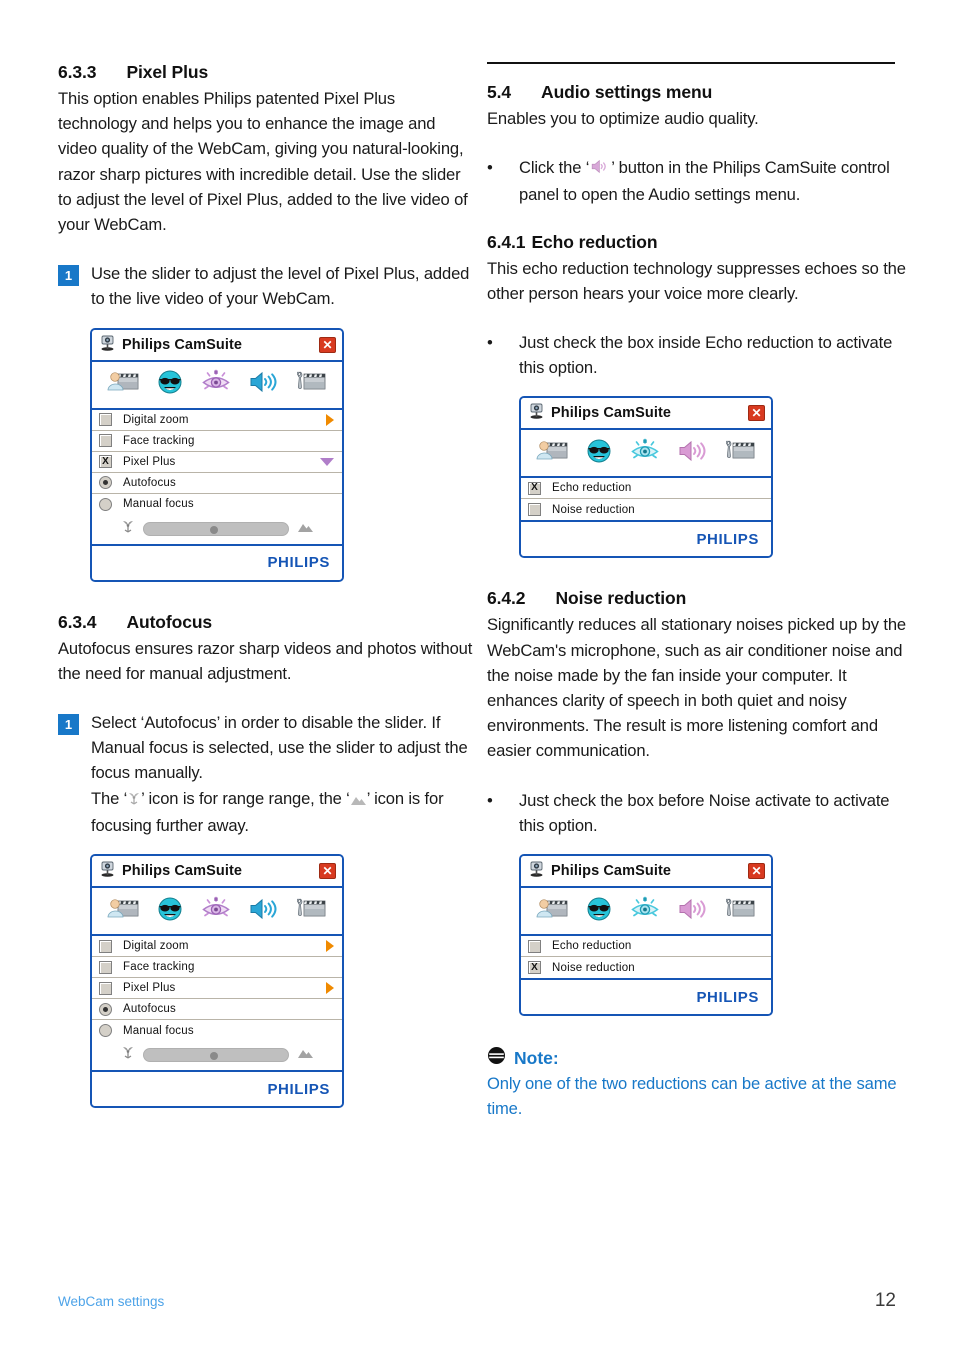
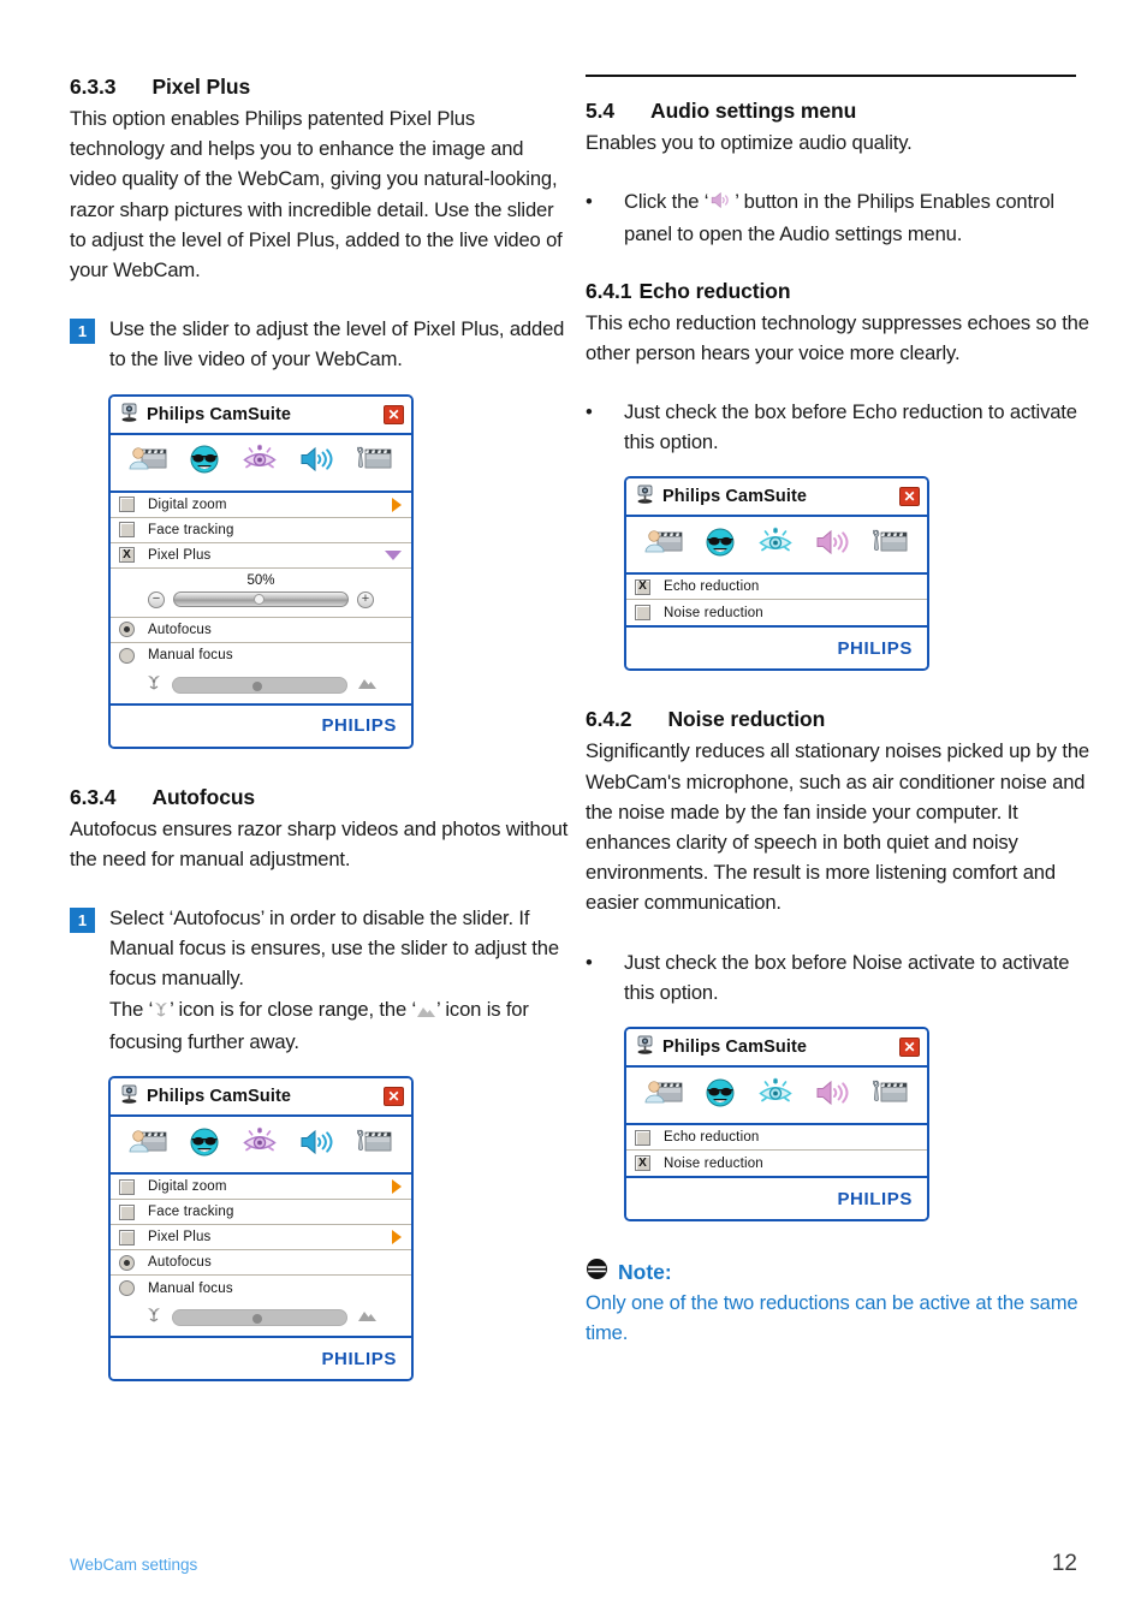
  6.3.3 Pixel Plus
  This option enables Philips patented Pixel Plus technology and helps you to enhance the image and video quality of the WebCam, giving you natural-looking, razor sharp pictures with incredible detail. Use the slider to adjust the level of Pixel Plus, added to the live video of your WebCam.
  1
  Use the slider to adjust the level of Pixel Plus, added to the live video of your WebCam.
  Philips CamSuite
  ✕
  Digital zoom
  Face tracking
  X
  Pixel Plus
+ 50%
+ −
+ +
  Autofocus
  Manual focus
  PHILIPS
  6.3.4 Autofocus
  Autofocus ensures razor sharp videos and photos without the need for manual adjustment.
  1
- Select ‘Autofocus’ in order to disable the slider. If Manual focus is selected, use the slider to adjust the focus manually.
+ Select ‘Autofocus’ in order to disable the slider. If Manual focus is ensures, use the slider to adjust the focus manually.
- The ‘ ’ icon is for range range, the ‘ ’ icon is for focusing further away.
+ The ‘ ’ icon is for close range, the ‘ ’ icon is for focusing further away.
  Philips CamSuite
  ✕
  Digital zoom
  Face tracking
  Pixel Plus
  Autofocus
  Manual focus
  PHILIPS
  5.4 Audio settings menu
  Enables you to optimize audio quality.
  •
- Click the ‘ ’ button in the Philips CamSuite control panel to open the Audio settings menu.
+ Click the ‘ ’ button in the Philips Enables control panel to open the Audio settings menu.
  6.4.1 Echo reduction
  This echo reduction technology suppresses echoes so the other person hears your voice more clearly.
  •
- Just check the box inside Echo reduction to activate this option.
+ Just check the box before Echo reduction to activate this option.
  Philips CamSuite
  ✕
  X
  Echo reduction
  Noise reduction
  PHILIPS
  6.4.2 Noise reduction
  Significantly reduces all stationary noises picked up by the WebCam's microphone, such as air conditioner noise and the noise made by the fan inside your computer. It enhances clarity of speech in both quiet and noisy environments. The result is more listening comfort and easier communication.
  •
  Just check the box before Noise activate to activate this option.
  Philips CamSuite
  ✕
  Echo reduction
  X
  Noise reduction
  PHILIPS
  Note:
  Only one of the two reductions can be active at the same time.
  WebCam settings
  12
